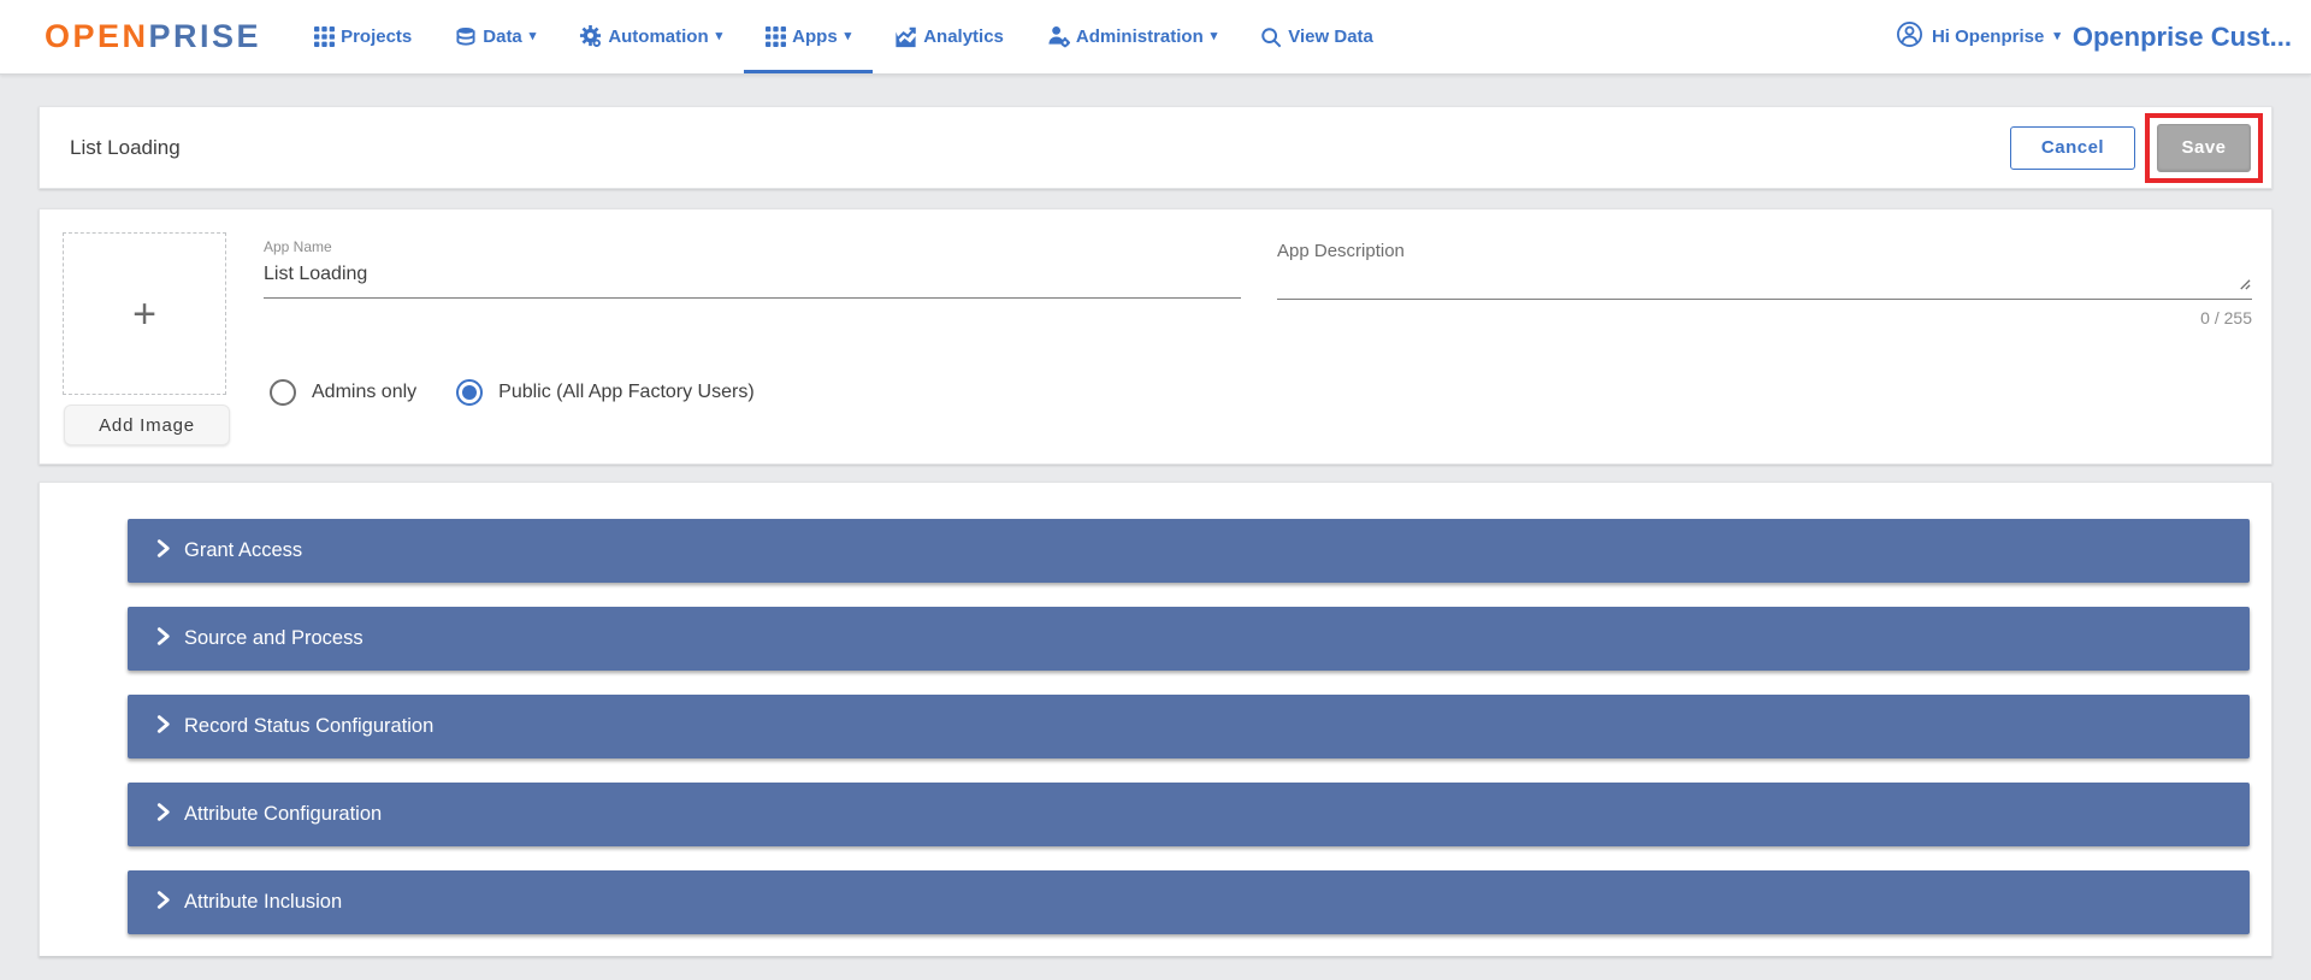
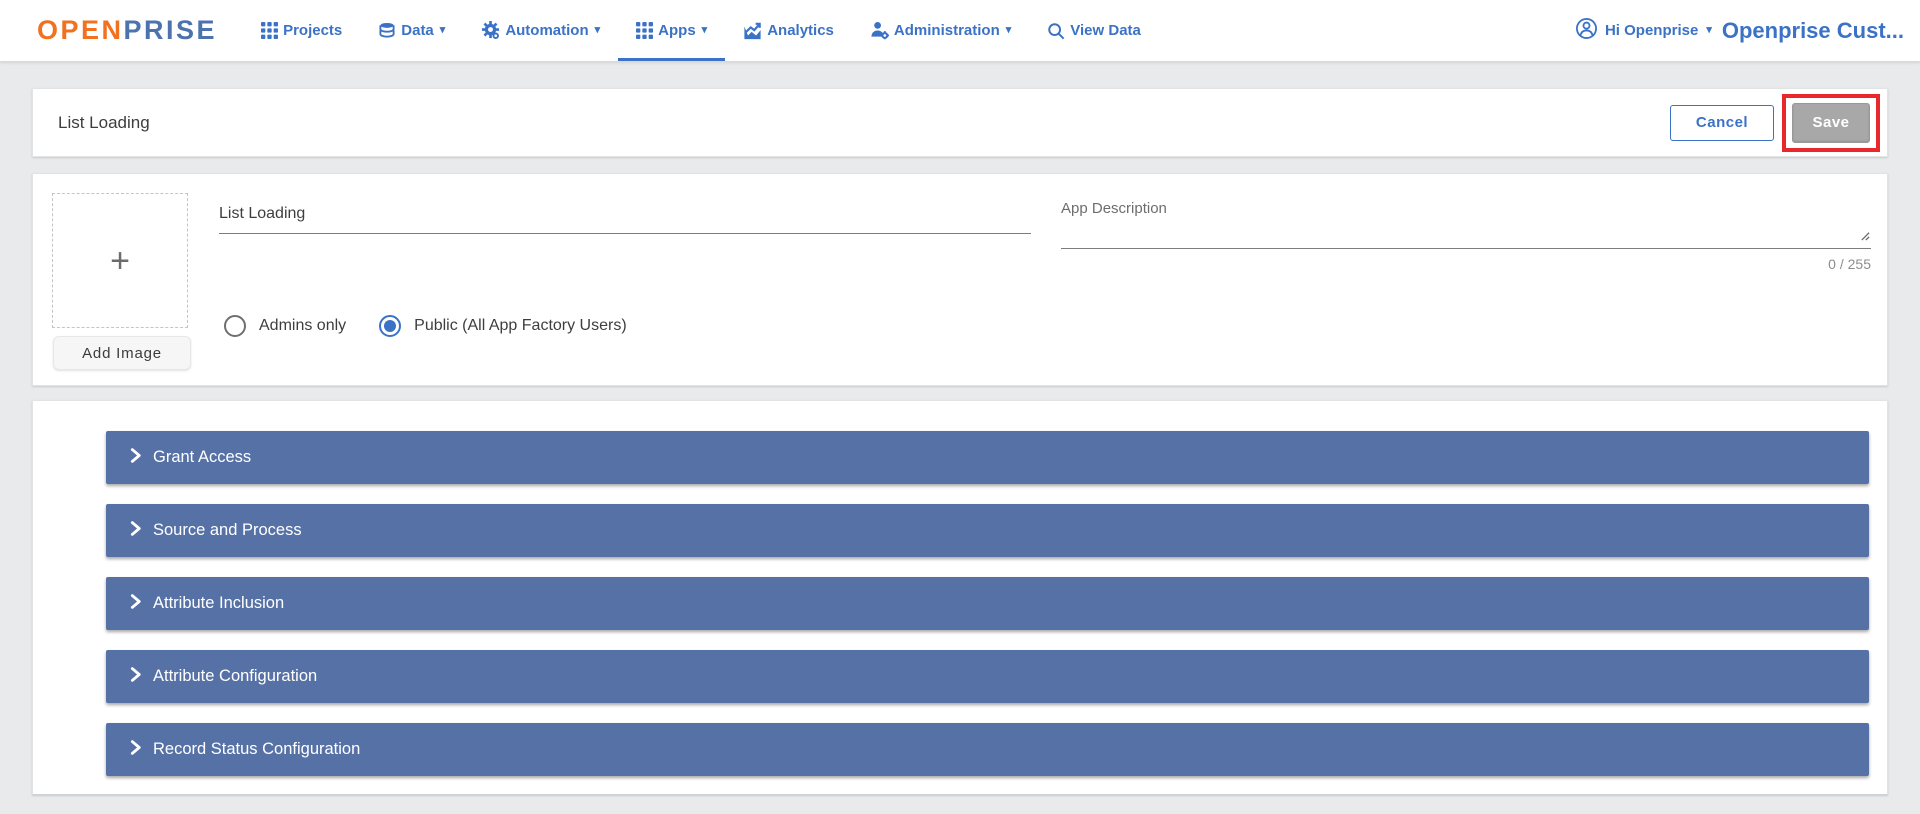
  OPEN
  PRISE
  Projects
  Data
  ▾
  Automation
  ▾
  Apps
  ▾
  Analytics
  Administration
  ▾
  View Data
  Hi Openprise
  ▾
  Openprise Cust...
  List Loading
  Cancel
  Save
  +
  Add Image
- App Name
  List Loading
  Admins only
  Public (All App Factory Users)
  App Description
  0 / 255
  Grant Access
  Source and Process
- Record Status Configuration
+ Attribute Inclusion
  Attribute Configuration
- Attribute Inclusion
+ Record Status Configuration
